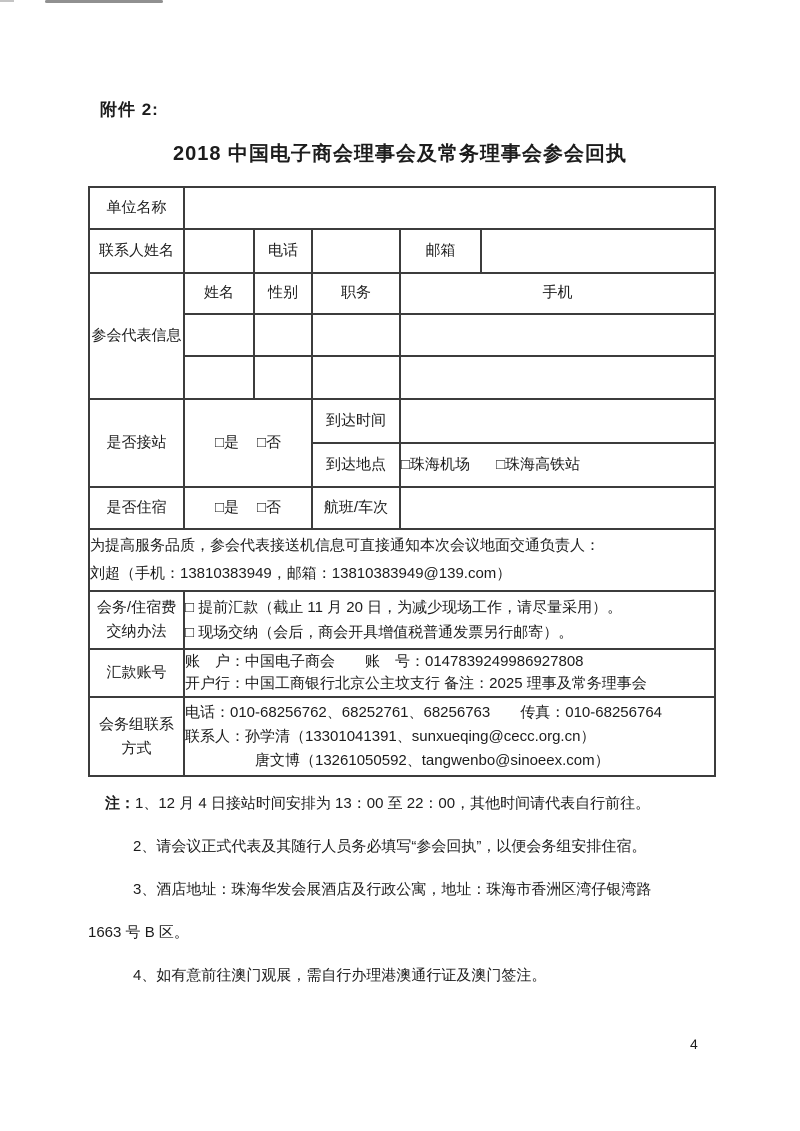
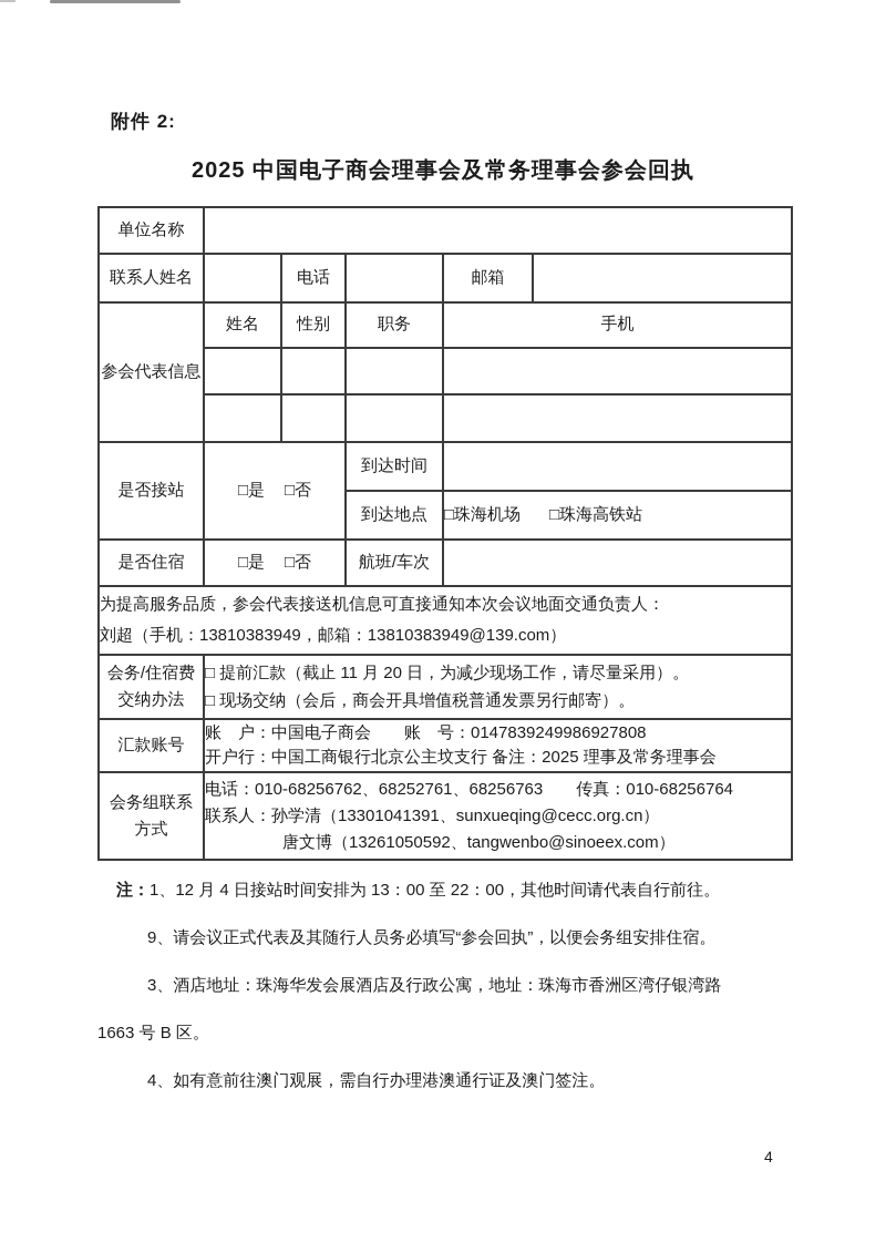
  附件 2:
- 2018 中国电子商会理事会及常务理事会参会回执
+ 2025 中国电子商会理事会及常务理事会参会回执
  单位名称
  联系人姓名		电话		邮箱
  参会代表信息	姓名	性别	职务	手机
  是否接站	□是 □否	到达时间
  到达地点	□珠海机场 □珠海高铁站
  是否住宿	□是 □否	航班/车次
  为提高服务品质，参会代表接送机信息可直接通知本次会议地面交通负责人： 刘超（手机：13810383949，邮箱：13810383949@139.com）
  会务/住宿费 交纳办法	□ 提前汇款（截止 11 月 20 日，为减少现场工作，请尽量采用）。 □ 现场交纳（会后，商会开具增值税普通发票另行邮寄）。
  汇款账号	账 户：中国电子商会 账 号：0147839249986927808 开户行：中国工商银行北京公主坟支行 备注：2025 理事及常务理事会
  会务组联系 方式	电话：010-68256762、68252761、68256763 传真：010-68256764 联系人：孙学清（13301041391、sunxueqing@cecc.org.cn） 唐文博（13261050592、tangwenbo@sinoeex.com）
  注：1、12 月 4 日接站时间安排为 13：00 至 22：00，其他时间请代表自行前往。
- 2、请会议正式代表及其随行人员务必填写“参会回执”，以便会务组安排住宿。
+ 9、请会议正式代表及其随行人员务必填写“参会回执”，以便会务组安排住宿。
  3、酒店地址：珠海华发会展酒店及行政公寓，地址：珠海市香洲区湾仔银湾路
  1663 号 B 区。
  4、如有意前往澳门观展，需自行办理港澳通行证及澳门签注。
  4
